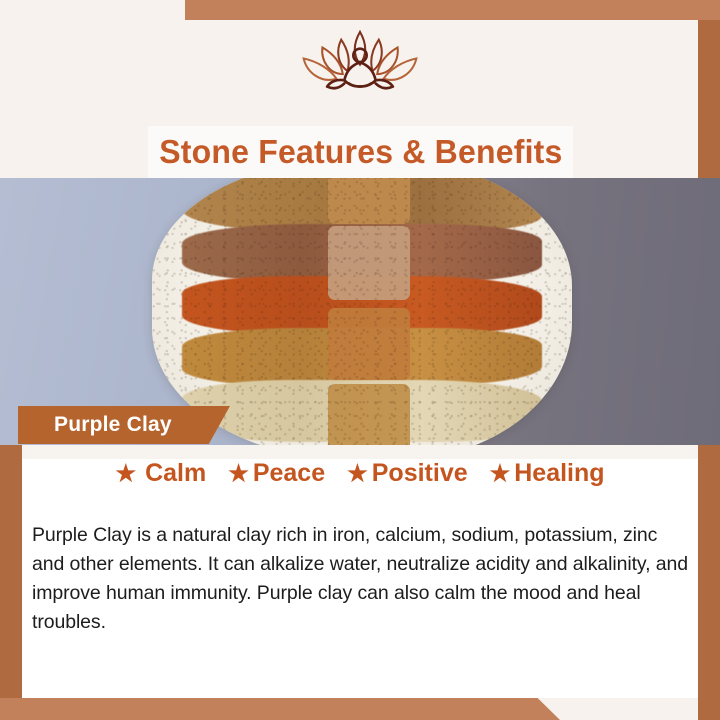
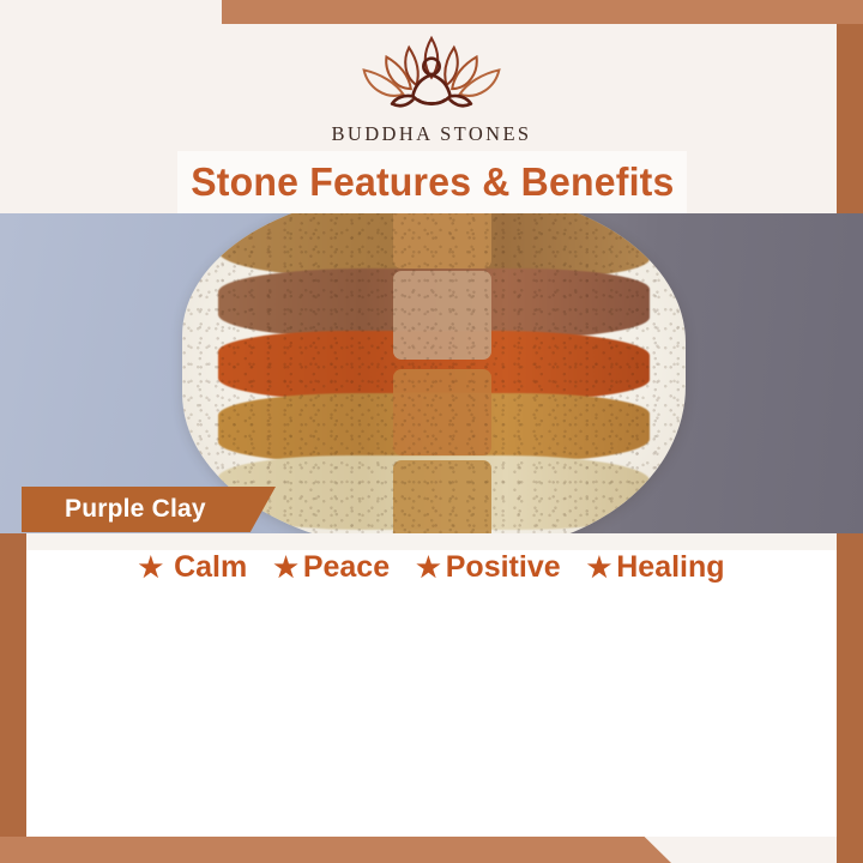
+ BUDDHA STONES
  Stone Features & Benefits
  Purple Clay
  ★
  Calm
  ★
  Peace
  ★
  Positive
  ★
  Healing
- Purple Clay is a natural clay rich in iron, calcium, sodium, potassium, zinc and other elements. It can alkalize water, neutralize acidity and alkalinity, and improve human immunity. Purple clay can also calm the mood and heal troubles.
